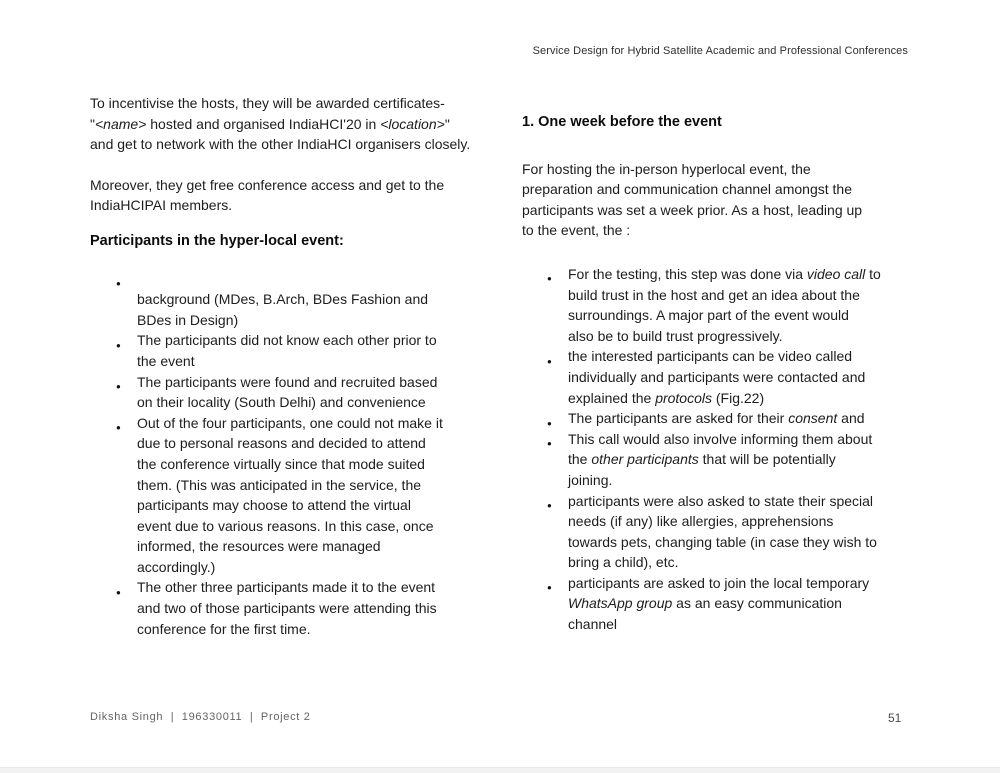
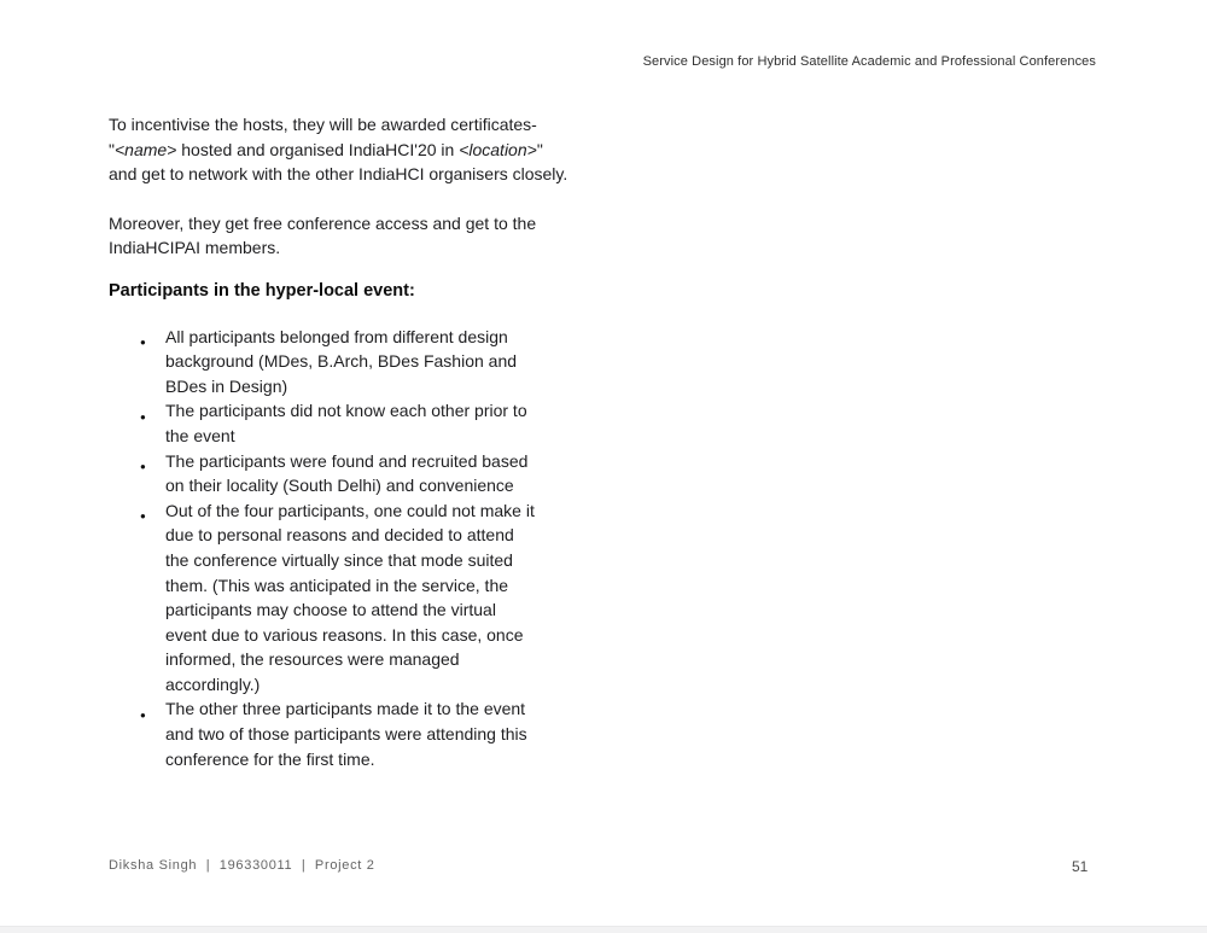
  Service Design for Hybrid Satellite Academic and Professional Conferences
  To incentivise the hosts, they will be awarded certificates-
  "<name> hosted and organised IndiaHCI'20 in <location>"
  and get to network with the other IndiaHCI organisers closely.
  Moreover, they get free conference access and get to the
  IndiaHCIPAI members.
  Participants in the hyper-local event:
+ All participants belonged from different design
  background (MDes, B.Arch, BDes Fashion and
  BDes in Design)
  The participants did not know each other prior to
  the event
  The participants were found and recruited based
  on their locality (South Delhi) and convenience
  Out of the four participants, one could not make it
  due to personal reasons and decided to attend
  the conference virtually since that mode suited
  them. (This was anticipated in the service, the
  participants may choose to attend the virtual
  event due to various reasons. In this case, once
  informed, the resources were managed
  accordingly.)
  The other three participants made it to the event
  and two of those participants were attending this
  conference for the first time.
- 1. One week before the event
- For hosting the in-person hyperlocal event, the
- preparation and communication channel amongst the
- participants was set a week prior. As a host, leading up
- to the event, the :
- For the testing, this step was done via video call to
- build trust in the host and get an idea about the
- surroundings. A major part of the event would
- also be to build trust progressively.
- the interested participants can be video called
- individually and participants were contacted and
- explained the protocols (Fig.22)
- The participants are asked for their consent and
- This call would also involve informing them about
- the other participants that will be potentially
- joining.
- participants were also asked to state their special
- needs (if any) like allergies, apprehensions
- towards pets, changing table (in case they wish to
- bring a child), etc.
- participants are asked to join the local temporary
- WhatsApp group as an easy communication
- channel
  Diksha Singh | 196330011 | Project 2
  51
